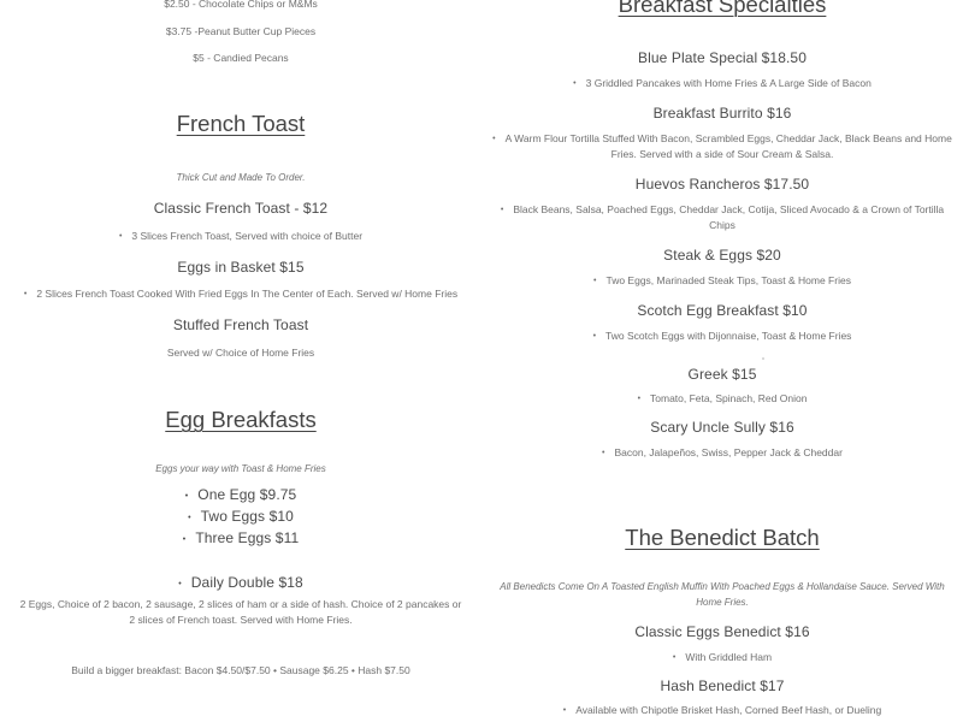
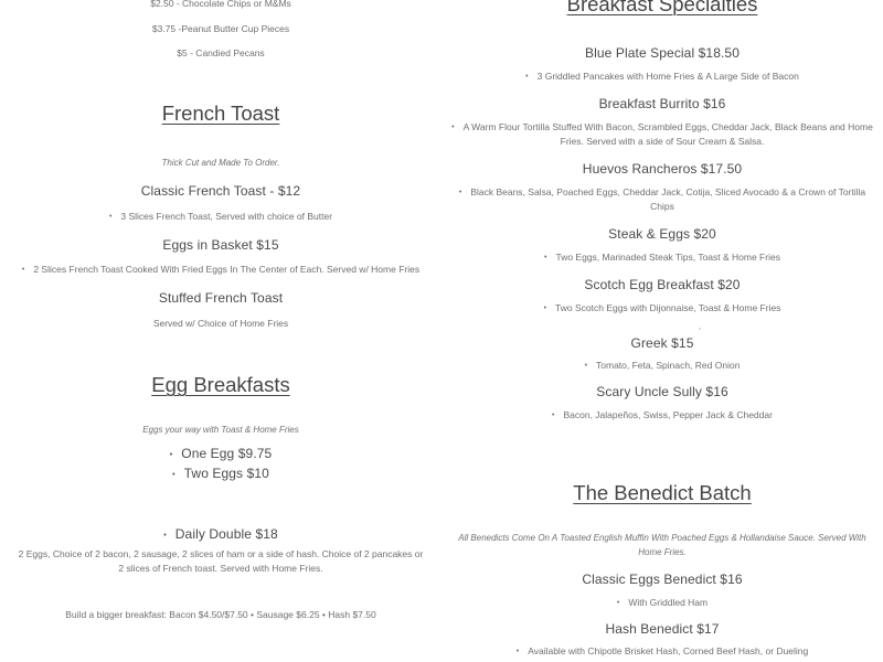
  $2.50 - Chocolate Chips or M&Ms
  $3.75 -Peanut Butter Cup Pieces
  $5 - Candied Pecans
  French Toast
  Thick Cut and Made To Order.
  Classic French Toast - $12
  3 Slices French Toast, Served with choice of Butter
  Eggs in Basket $15
  2 Slices French Toast Cooked With Fried Eggs In The Center of Each. Served w/ Home Fries
  Stuffed French Toast
  Served w/ Choice of Home Fries
  Egg Breakfasts
  Eggs your way with Toast & Home Fries
  One Egg $9.75
  Two Eggs $10
- Three Eggs $11
  Daily Double $18
  2 Eggs, Choice of 2 bacon, 2 sausage, 2 slices of ham or a side of hash. Choice of 2 pancakes or
  2 slices of French toast. Served with Home Fries.
  Build a bigger breakfast: Bacon $4.50/$7.50 • Sausage $6.25 • Hash $7.50
  Breakfast Specialties
  Blue Plate Special $18.50
  3 Griddled Pancakes with Home Fries & A Large Side of Bacon
  Breakfast Burrito $16
  A Warm Flour Tortilla Stuffed With Bacon, Scrambled Eggs, Cheddar Jack, Black Beans and Home
  Fries. Served with a side of Sour Cream & Salsa.
  Huevos Rancheros $17.50
  Black Beans, Salsa, Poached Eggs, Cheddar Jack, Cotija, Sliced Avocado & a Crown of Tortilla
  Chips
  Steak & Eggs $20
  Two Eggs, Marinaded Steak Tips, Toast & Home Fries
- Scotch Egg Breakfast $10
+ Scotch Egg Breakfast $20
  Two Scotch Eggs with Dijonnaise, Toast & Home Fries
  Greek $15
  Tomato, Feta, Spinach, Red Onion
  Scary Uncle Sully $16
  Bacon, Jalapeños, Swiss, Pepper Jack & Cheddar
  The Benedict Batch
  All Benedicts Come On A Toasted English Muffin With Poached Eggs & Hollandaise Sauce. Served With
  Home Fries.
  Classic Eggs Benedict $16
  With Griddled Ham
  Hash Benedict $17
  Available with Chipotle Brisket Hash, Corned Beef Hash, or Dueling
